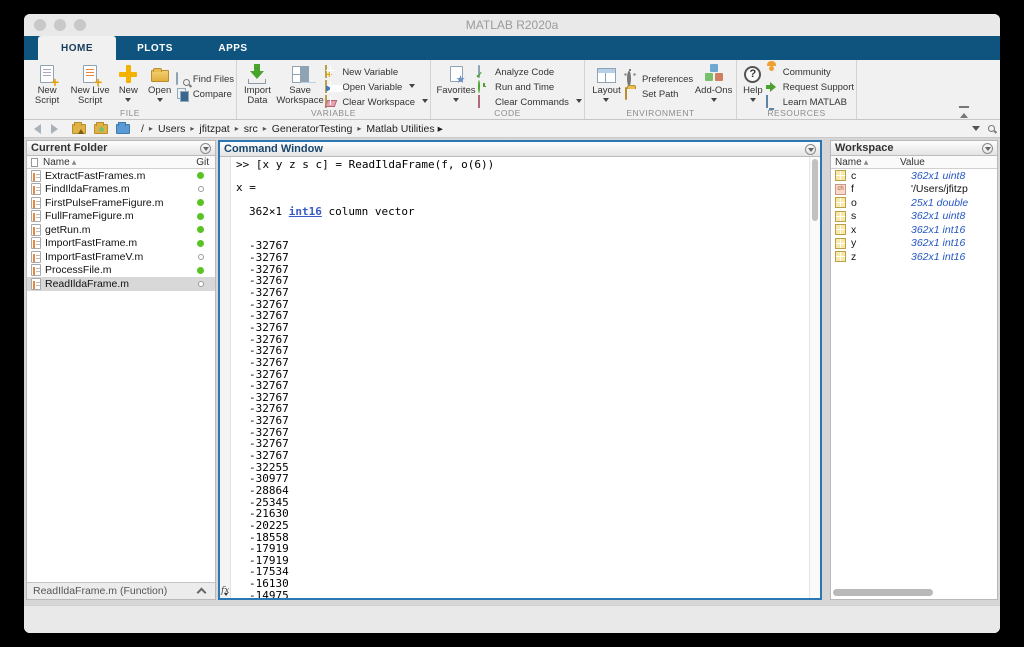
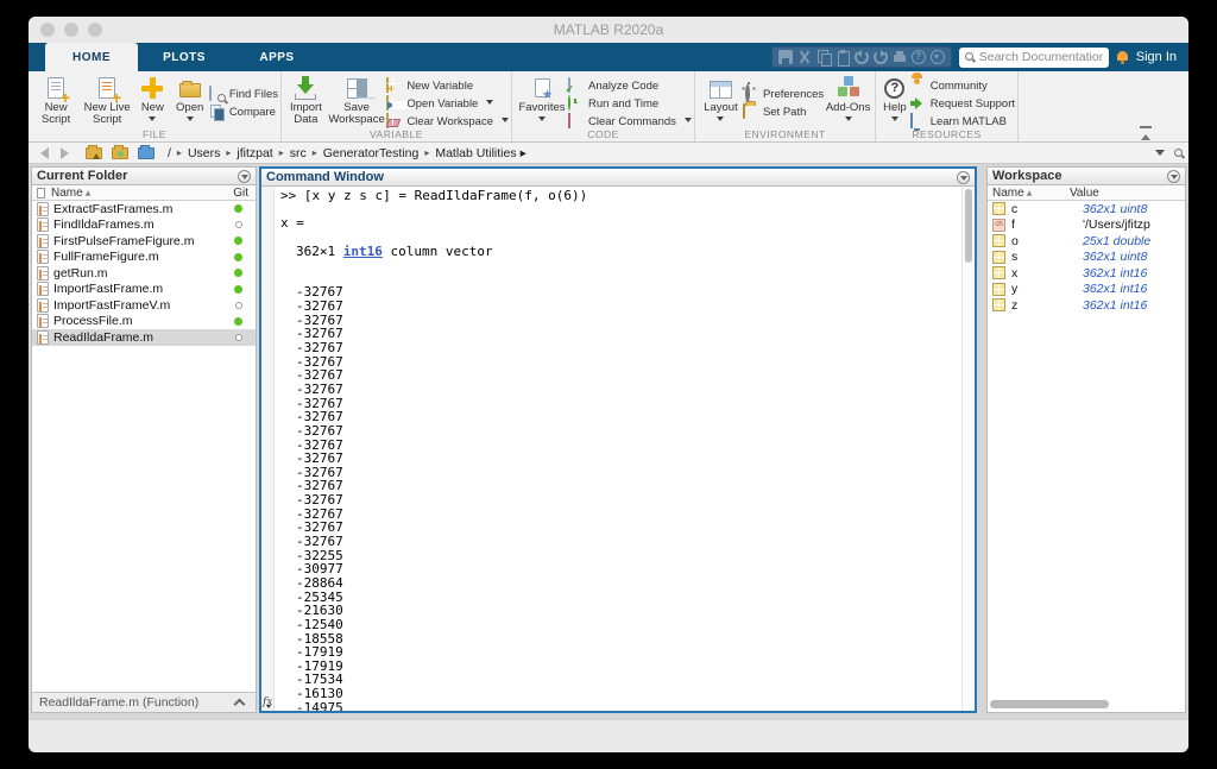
  MATLAB R2020a
  HOME
  PLOTS
  APPS
+ Search Documentation
+ Sign In
  New Script
  New Live Script
  New
  Open
  Find Files
  Compare
  FILE
  Import Data
  Save Workspace
  New Variable
  Open Variable
  Clear Workspace
  VARIABLE
  Favorites
  Analyze Code
  Run and Time
  Clear Commands
  CODE
  Layout
  Preferences
  Set Path
  Add-Ons
  ENVIRONMENT
  Help
  Community
  Request Support
  Learn MATLAB
  RESOURCES
  /
  ▸
  Users
  ▸
  jfitzpat
  ▸
  src
  ▸
  GeneratorTesting
  ▸
  Matlab Utilities
  ▸
  Current Folder
  Name
  Git
  ExtractFastFrames.m
  FindIldaFrames.m
  FirstPulseFrameFigure.m
  FullFrameFigure.m
  getRun.m
  ImportFastFrame.m
  ImportFastFrameV.m
  ProcessFile.m
  ReadIldaFrame.m
  ReadIldaFrame.m (Function)
  Command Window
  fx
  >> [x y z s c] = ReadIldaFrame(f, o(6))
  x =
  362×1 int16 column vector
  -32767
  -32767
  -32767
  -32767
  -32767
  -32767
  -32767
  -32767
  -32767
  -32767
  -32767
  -32767
  -32767
  -32767
  -32767
  -32767
  -32767
  -32767
  -32767
  -32255
  -30977
  -28864
  -25345
  -21630
- -20225
+ -12540
  -18558
  -17919
  -17919
  -17534
  -16130
  -14975
  Workspace
  Name
  Value
  c
  362x1 uint8
  f
  '/Users/jfitzp
  o
  25x1 double
  s
  362x1 uint8
  x
  362x1 int16
  y
  362x1 int16
  z
  362x1 int16
